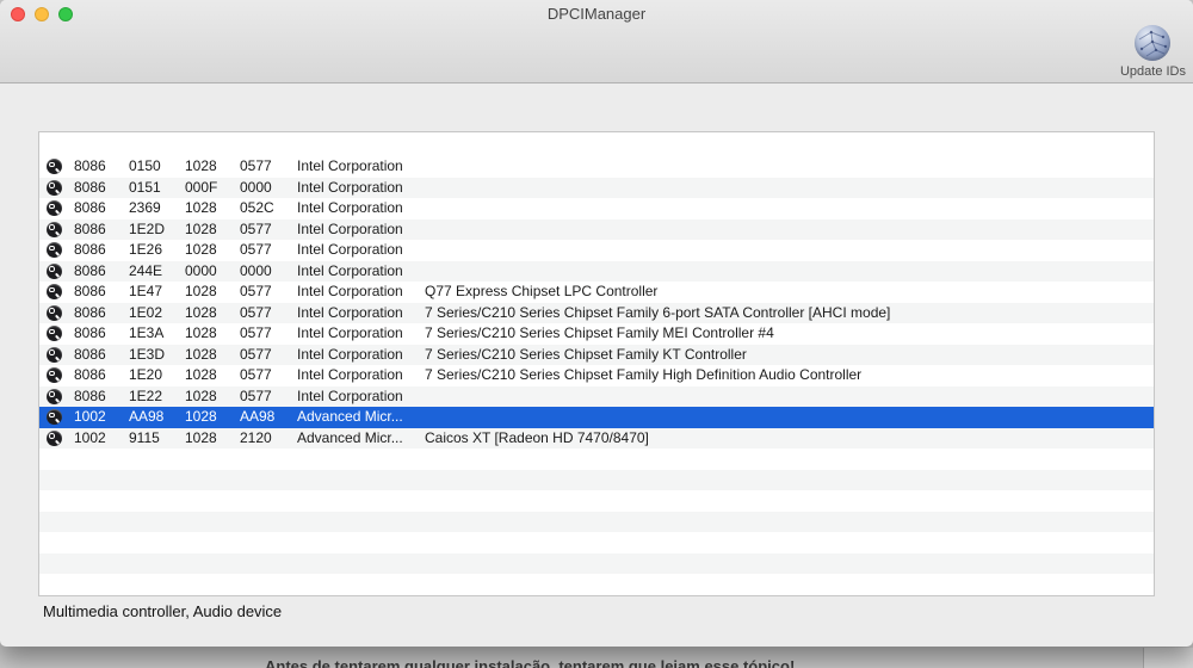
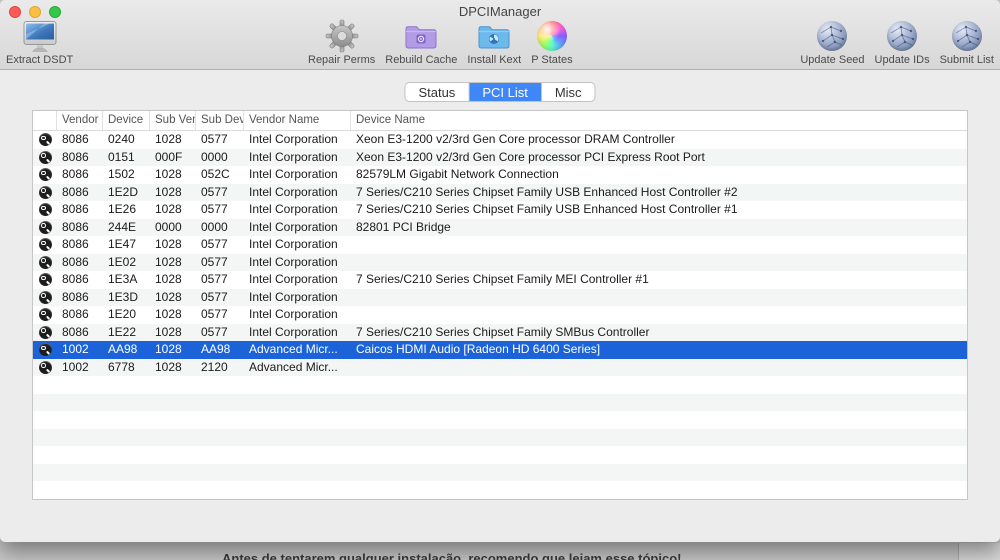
- Antes de tentarem qualquer instalação, tentarem que leiam esse tópico!
+ Antes de tentarem qualquer instalação, recomendo que leiam esse tópico!
  DPCIManager
+ Extract DSDT
+ Repair Perms
+ Rebuild Cache
+ Install Kext
+ P States
+ Update Seed
  Update IDs
+ Submit List
+ Status
+ PCI List
+ Misc
+ Vendor
+ Device
+ Sub Ven
+ Sub Dev
+ Vendor Name
+ Device Name
  8086
- 0150
+ 0240
  1028
  0577
  Intel Corporation
+ Xeon E3-1200 v2/3rd Gen Core processor DRAM Controller
  8086
  0151
  000F
  0000
  Intel Corporation
+ Xeon E3-1200 v2/3rd Gen Core processor PCI Express Root Port
  8086
- 2369
+ 1502
  1028
  052C
  Intel Corporation
+ 82579LM Gigabit Network Connection
  8086
  1E2D
  1028
  0577
  Intel Corporation
+ 7 Series/C210 Series Chipset Family USB Enhanced Host Controller #2
  8086
  1E26
  1028
  0577
  Intel Corporation
+ 7 Series/C210 Series Chipset Family USB Enhanced Host Controller #1
  8086
  244E
  0000
  0000
  Intel Corporation
+ 82801 PCI Bridge
  8086
  1E47
  1028
  0577
  Intel Corporation
- Q77 Express Chipset LPC Controller
  8086
  1E02
  1028
  0577
  Intel Corporation
- 7 Series/C210 Series Chipset Family 6-port SATA Controller [AHCI mode]
  8086
  1E3A
  1028
  0577
  Intel Corporation
- 7 Series/C210 Series Chipset Family MEI Controller #4
+ 7 Series/C210 Series Chipset Family MEI Controller #1
  8086
  1E3D
  1028
  0577
  Intel Corporation
- 7 Series/C210 Series Chipset Family KT Controller
  8086
  1E20
  1028
  0577
  Intel Corporation
- 7 Series/C210 Series Chipset Family High Definition Audio Controller
  8086
  1E22
  1028
  0577
  Intel Corporation
+ 7 Series/C210 Series Chipset Family SMBus Controller
  1002
  AA98
  1028
  AA98
  Advanced Micr...
+ Caicos HDMI Audio [Radeon HD 6400 Series]
  1002
- 9115
+ 6778
  1028
  2120
  Advanced Micr...
- Caicos XT [Radeon HD 7470/8470]
- Multimedia controller, Audio device
